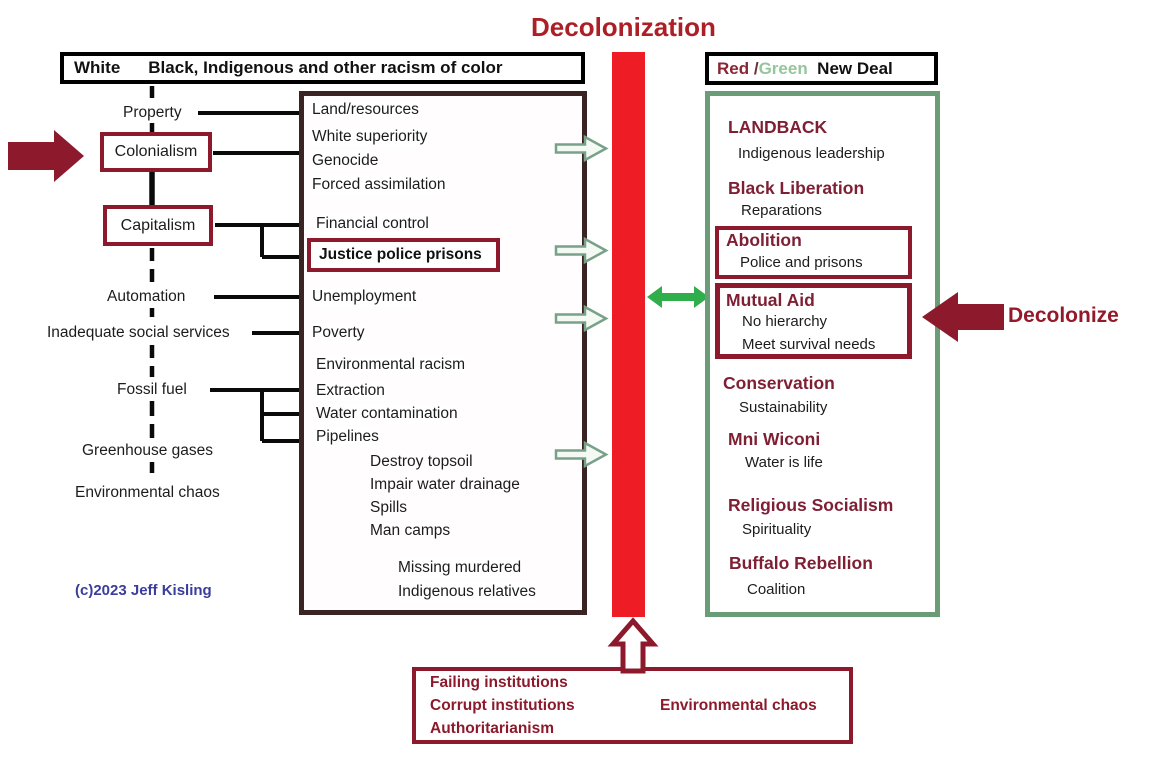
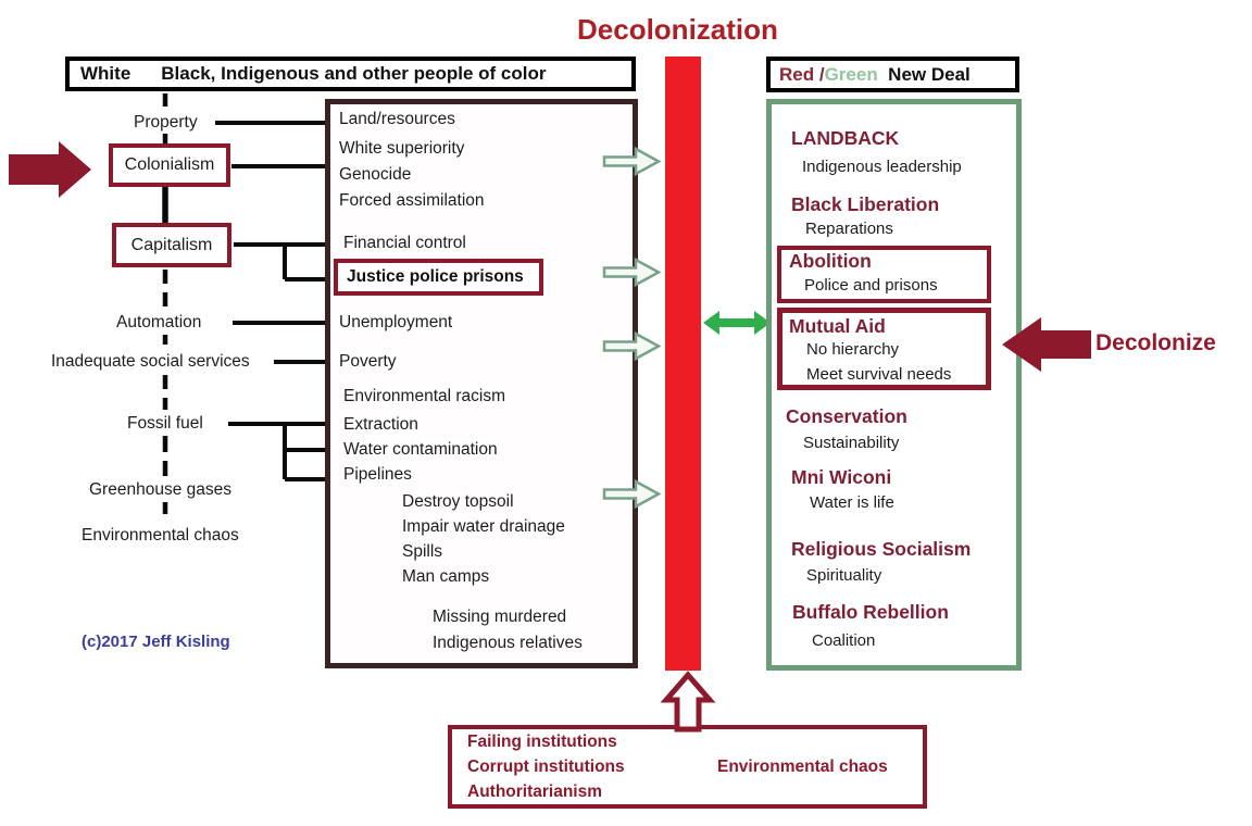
  Decolonization
  White
- Black, Indigenous and other racism of color
+ Black, Indigenous and other people of color
  Red
  /
  Green
  New Deal
  Property
  Colonialism
  Capitalism
  Automation
  Inadequate social services
  Fossil fuel
  Greenhouse gases
  Environmental chaos
- (c)2023 Jeff Kisling
+ (c)2017 Jeff Kisling
  Land/resources
  White superiority
  Genocide
  Forced assimilation
  Financial control
  Justice police prisons
  Unemployment
  Poverty
  Environmental racism
  Extraction
  Water contamination
  Pipelines
  Destroy topsoil
  Impair water drainage
  Spills
  Man camps
  Missing murdered
  Indigenous relatives
  LANDBACK
  Indigenous leadership
  Black Liberation
  Reparations
  Abolition
  Police and prisons
  Mutual Aid
  No hierarchy
  Meet survival needs
  Conservation
  Sustainability
  Mni Wiconi
  Water is life
  Religious Socialism
  Spirituality
  Buffalo Rebellion
  Coalition
  Decolonize
  Failing institutions
  Corrupt institutions
  Authoritarianism
  Environmental chaos
